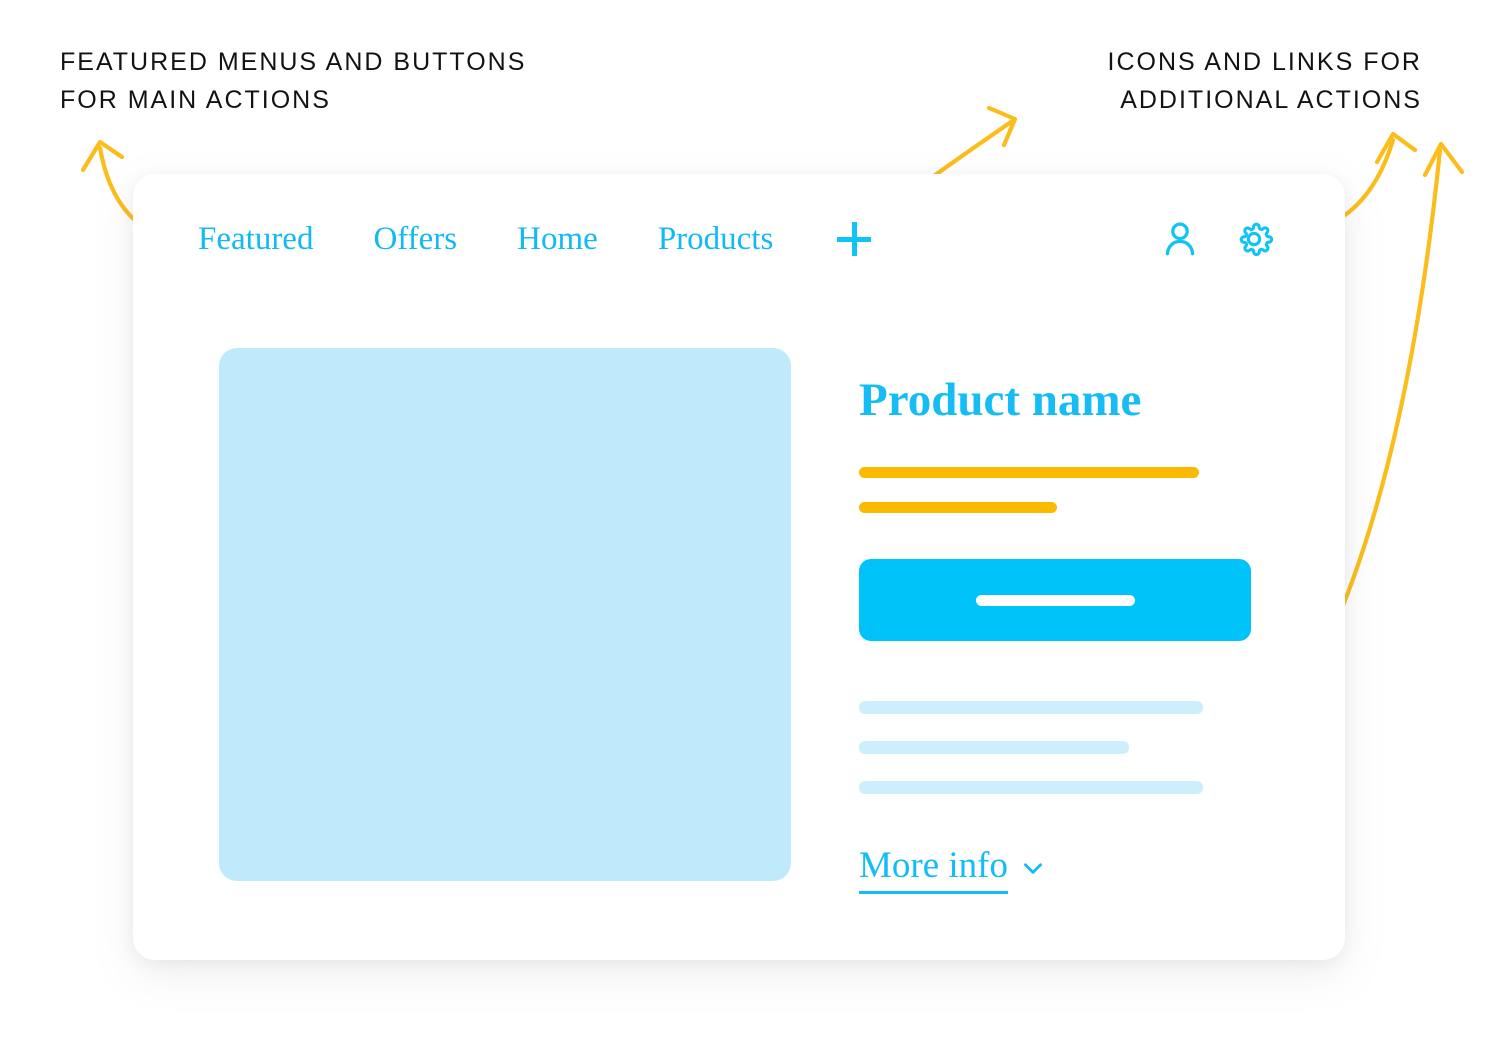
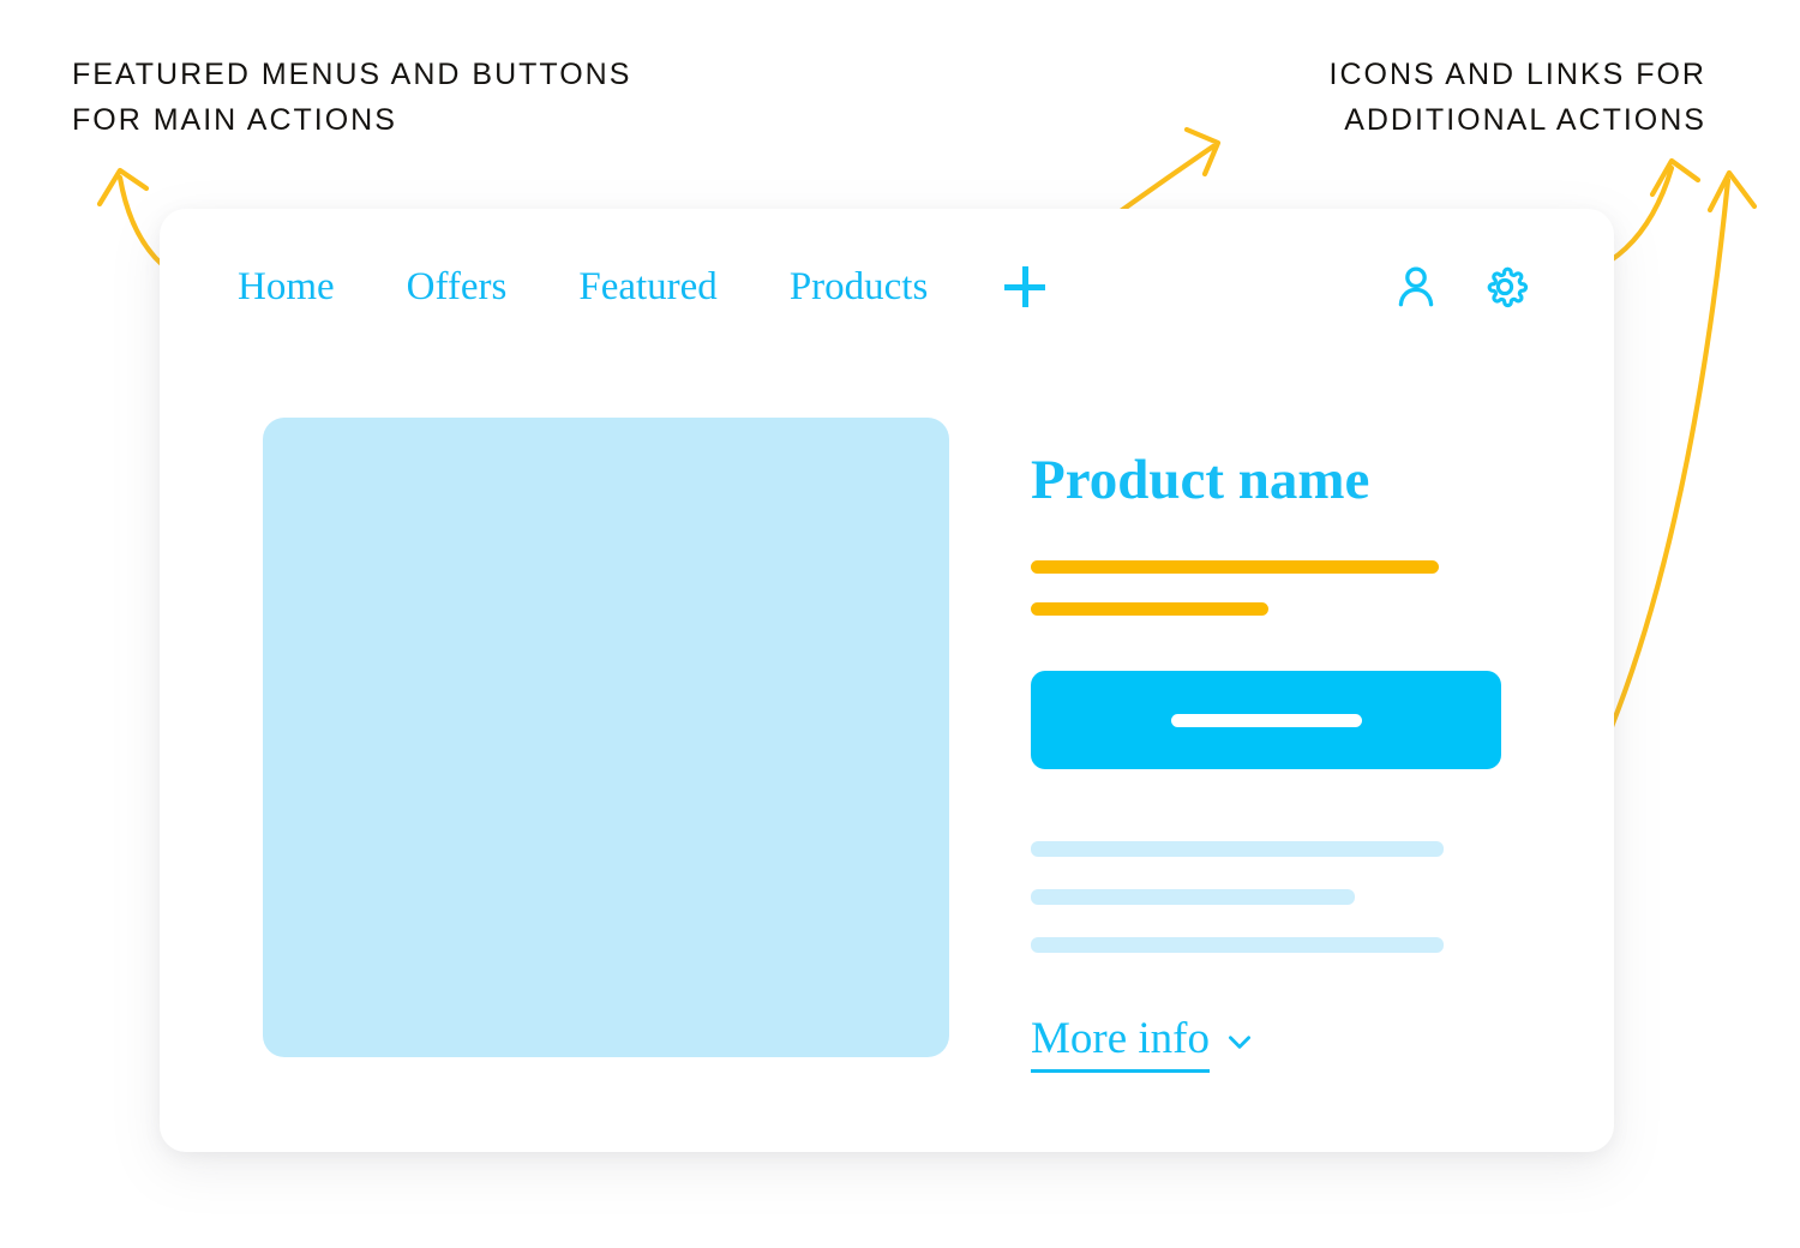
  FEATURED MENUS AND BUTTONS
  FOR MAIN ACTIONS
  ICONS AND LINKS FOR
  ADDITIONAL ACTIONS
- Featured
+ Home
  Offers
- Home
+ Featured
  Products
  Product name
  More info
